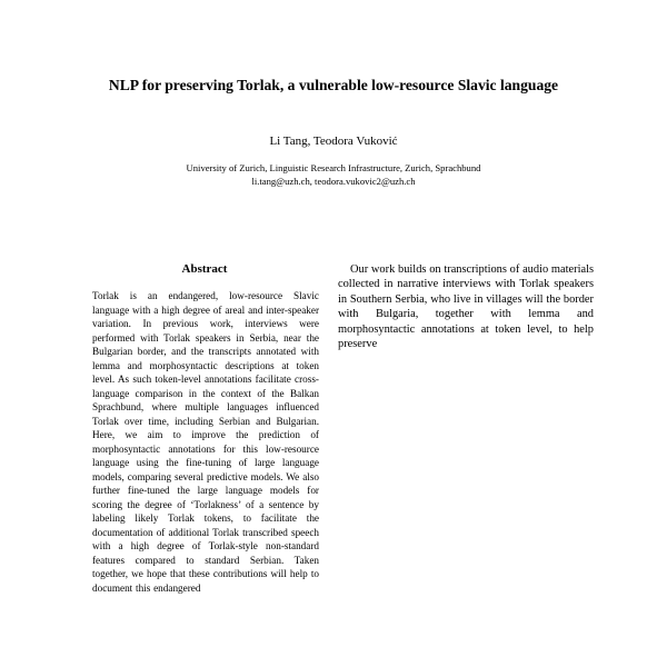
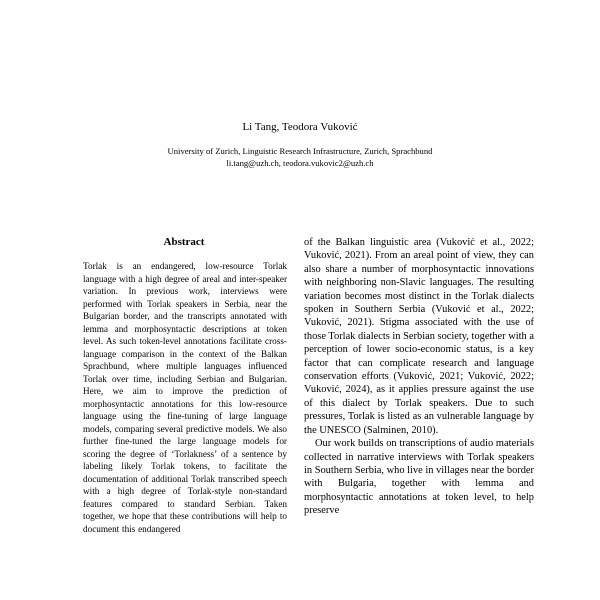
- NLP for preserving Torlak, a vulnerable low-resource Slavic language
  Li Tang, Teodora Vuković
  University of Zurich, Linguistic Research Infrastructure, Zurich, Sprachbund
  li.tang@uzh.ch, teodora.vukovic2@uzh.ch
  Abstract
- Torlak is an endangered, low-resource Slavic language with a high degree of areal and inter-speaker variation. In previous work, interviews were performed with Torlak speakers in Serbia, near the Bulgarian border, and the transcripts annotated with lemma and morphosyntactic descriptions at token level. As such token-level annotations facilitate cross-language comparison in the context of the Balkan Sprachbund, where multiple languages influenced Torlak over time, including Serbian and Bulgarian. Here, we aim to improve the prediction of morphosyntactic annotations for this low-resource language using the fine-tuning of large language models, comparing several predictive models. We also further fine-tuned the large language models for scoring the degree of ‘Torlakness’ of a sentence by labeling likely Torlak tokens, to facilitate the documentation of additional Torlak transcribed speech with a high degree of Torlak-style non-standard features compared to standard Serbian. Taken together, we hope that these contributions will help to document this endangered
+ Torlak is an endangered, low-resource Torlak language with a high degree of areal and inter-speaker variation. In previous work, interviews were performed with Torlak speakers in Serbia, near the Bulgarian border, and the transcripts annotated with lemma and morphosyntactic descriptions at token level. As such token-level annotations facilitate cross-language comparison in the context of the Balkan Sprachbund, where multiple languages influenced Torlak over time, including Serbian and Bulgarian. Here, we aim to improve the prediction of morphosyntactic annotations for this low-resource language using the fine-tuning of large language models, comparing several predictive models. We also further fine-tuned the large language models for scoring the degree of ‘Torlakness’ of a sentence by labeling likely Torlak tokens, to facilitate the documentation of additional Torlak transcribed speech with a high degree of Torlak-style non-standard features compared to standard Serbian. Taken together, we hope that these contributions will help to document this endangered
+ of the Balkan linguistic area (Vuković et al., 2022; Vuković, 2021). From an areal point of view, they can also share a number of morphosyntactic innovations with neighboring non-Slavic languages. The resulting variation becomes most distinct in the Torlak dialects spoken in Southern Serbia (Vuković et al., 2022; Vuković, 2021). Stigma associated with the use of those Torlak dialects in Serbian society, together with a perception of lower socio-economic status, is a key factor that can complicate research and language conservation efforts (Vuković, 2021; Vuković, 2022; Vuković, 2024), as it applies pressure against the use of this dialect by Torlak speakers. Due to such pressures, Torlak is listed as an vulnerable language by the UNESCO (Salminen, 2010).
- Our work builds on transcriptions of audio materials collected in narrative interviews with Torlak speakers in Southern Serbia, who live in villages will the border with Bulgaria, together with lemma and morphosyntactic annotations at token level, to help preserve
+ Our work builds on transcriptions of audio materials collected in narrative interviews with Torlak speakers in Southern Serbia, who live in villages near the border with Bulgaria, together with lemma and morphosyntactic annotations at token level, to help preserve
